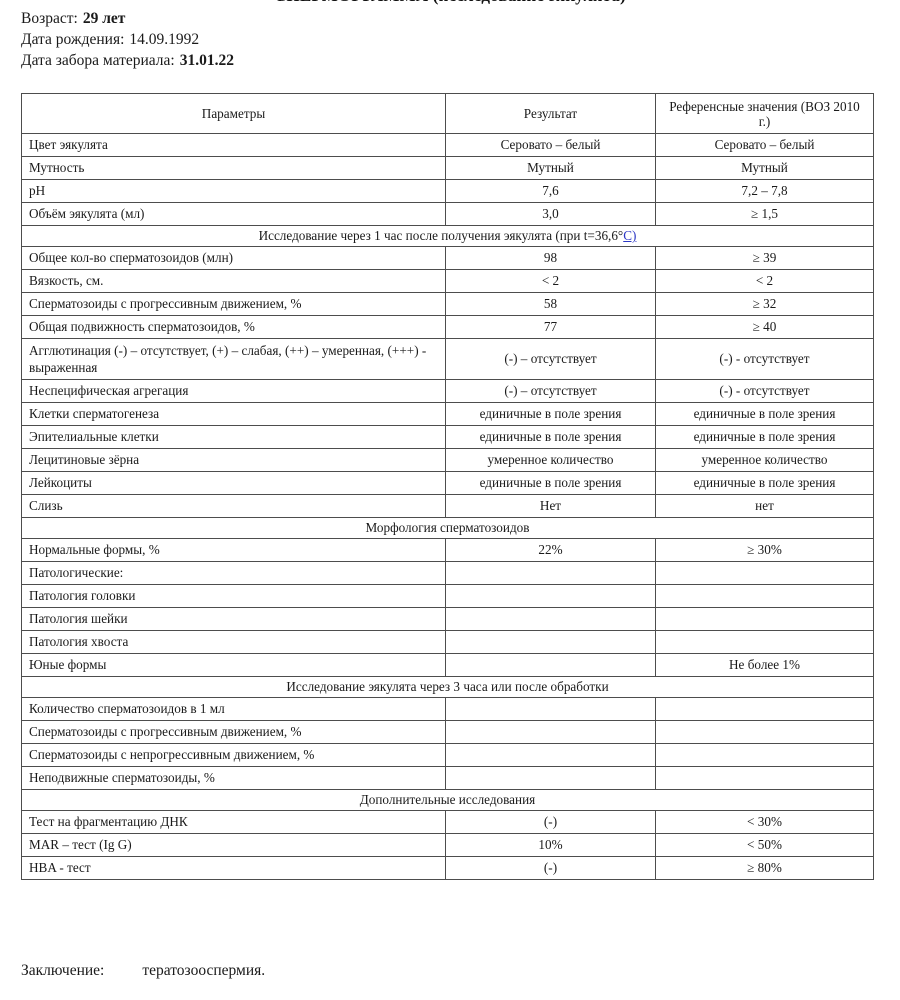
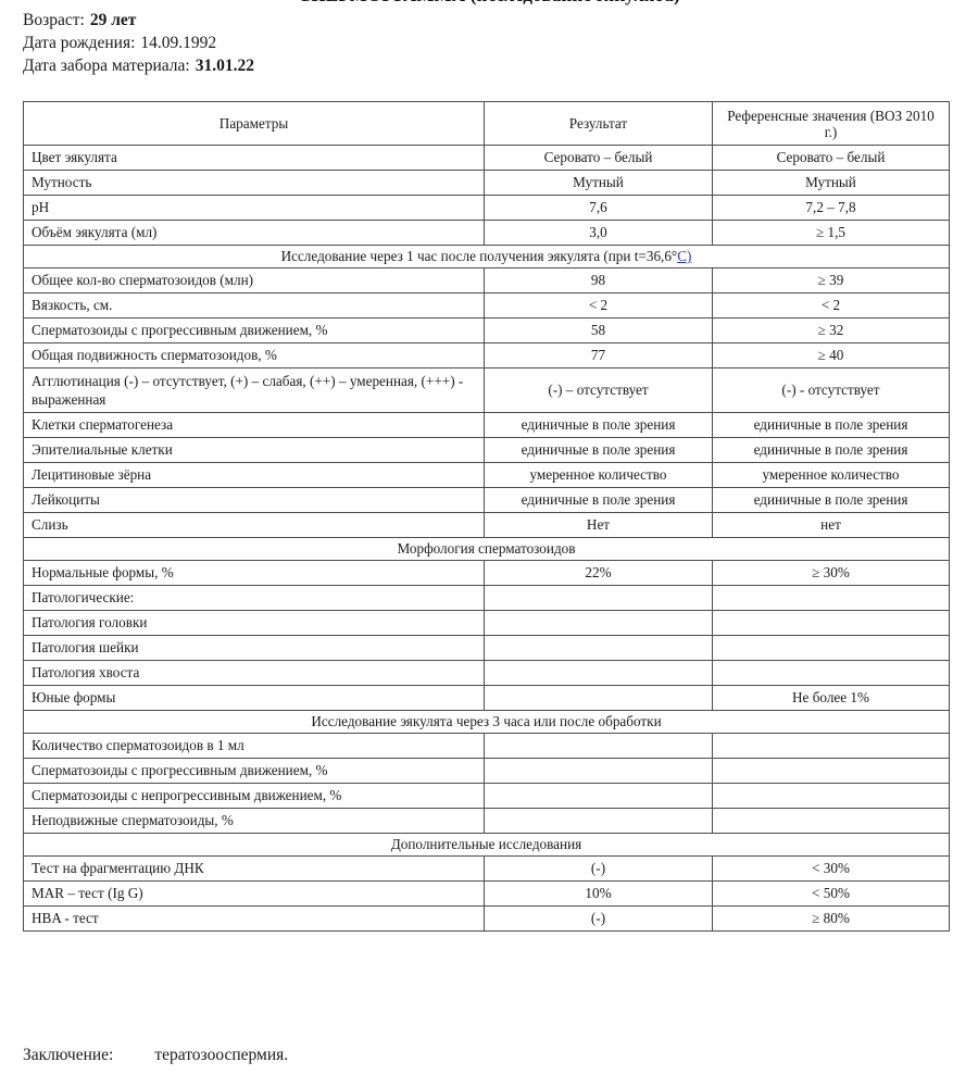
  Возраст: 29 лет
  Дата рождения: 14.09.1992
  Дата забора материала: 31.01.22
  Параметры	Результат	Референсные значения (ВОЗ 2010 г.)
  Цвет эякулята	Серовато – белый	Серовато – белый
  Мутность	Мутный	Мутный
  pH	7,6	7,2 – 7,8
  Объём эякулята (мл)	3,0	≥ 1,5
  Исследование через 1 час после получения эякулята (при t=36,6°С)
  Общее кол-во сперматозоидов (млн)	98	≥ 39
  Вязкость, см.	< 2	< 2
  Сперматозоиды с прогрессивным движением, %	58	≥ 32
  Общая подвижность сперматозоидов, %	77	≥ 40
  Агглютинация (-) – отсутствует, (+) – слабая, (++) – умеренная, (+++) - выраженная	(-) – отсутствует	(-) - отсутствует
- Неспецифическая агрегация	(-) – отсутствует	(-) - отсутствует
  Клетки сперматогенеза	единичные в поле зрения	единичные в поле зрения
  Эпителиальные клетки	единичные в поле зрения	единичные в поле зрения
  Лецитиновые зёрна	умеренное количество	умеренное количество
  Лейкоциты	единичные в поле зрения	единичные в поле зрения
  Слизь	Нет	нет
  Морфология сперматозоидов
  Нормальные формы, %	22%	≥ 30%
  Патологические:
  Патология головки
  Патология шейки
  Патология хвоста
  Юные формы		Не более 1%
  Исследование эякулята через 3 часа или после обработки
  Количество сперматозоидов в 1 мл
  Сперматозоиды с прогрессивным движением, %
  Сперматозоиды с непрогрессивным движением, %
  Неподвижные сперматозоиды, %
  Дополнительные исследования
  Тест на фрагментацию ДНК	(-)	< 30%
  MAR – тест (Ig G)	10%	< 50%
  HBA - тест	(-)	≥ 80%
  Заключение: тератозооспермия.
